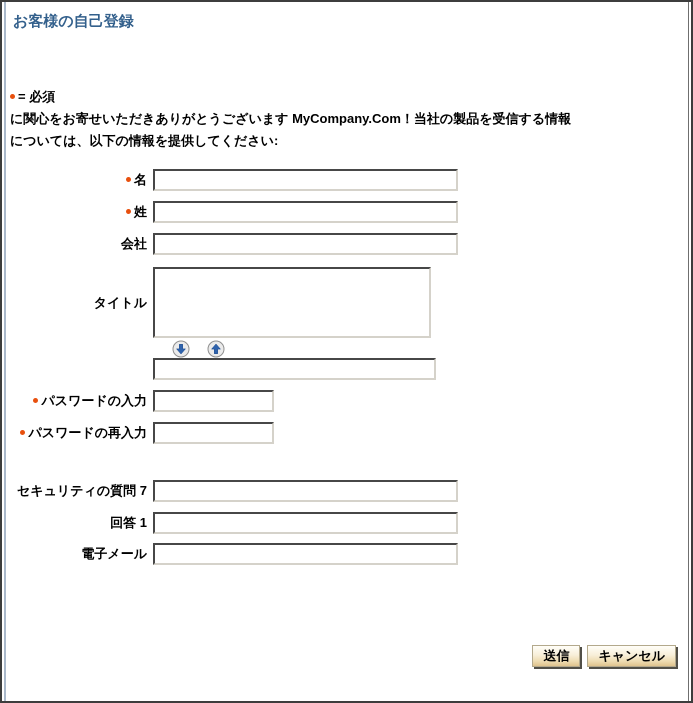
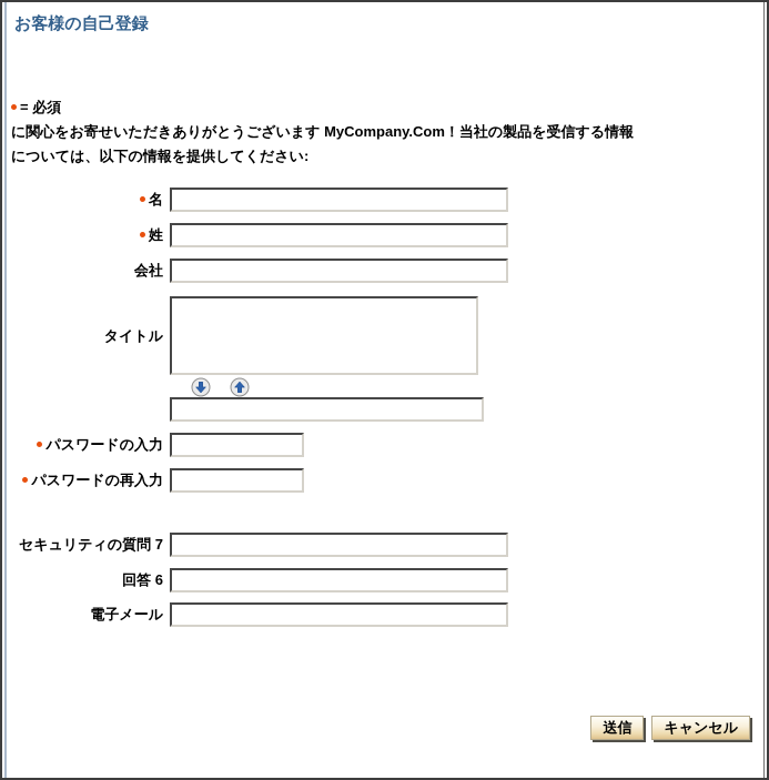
  お客様の自己登録
  = 必須
  に関心をお寄せいただきありがとうございます MyCompany.Com！当社の製品を受信する情報
  については、以下の情報を提供してください:
  名
  姓
  会社
  タイトル
  パスワードの入力
  パスワードの再入力
  セキュリティの質問 7
- 回答 1
+ 回答 6
  電子メール
  送信
  キャンセル
